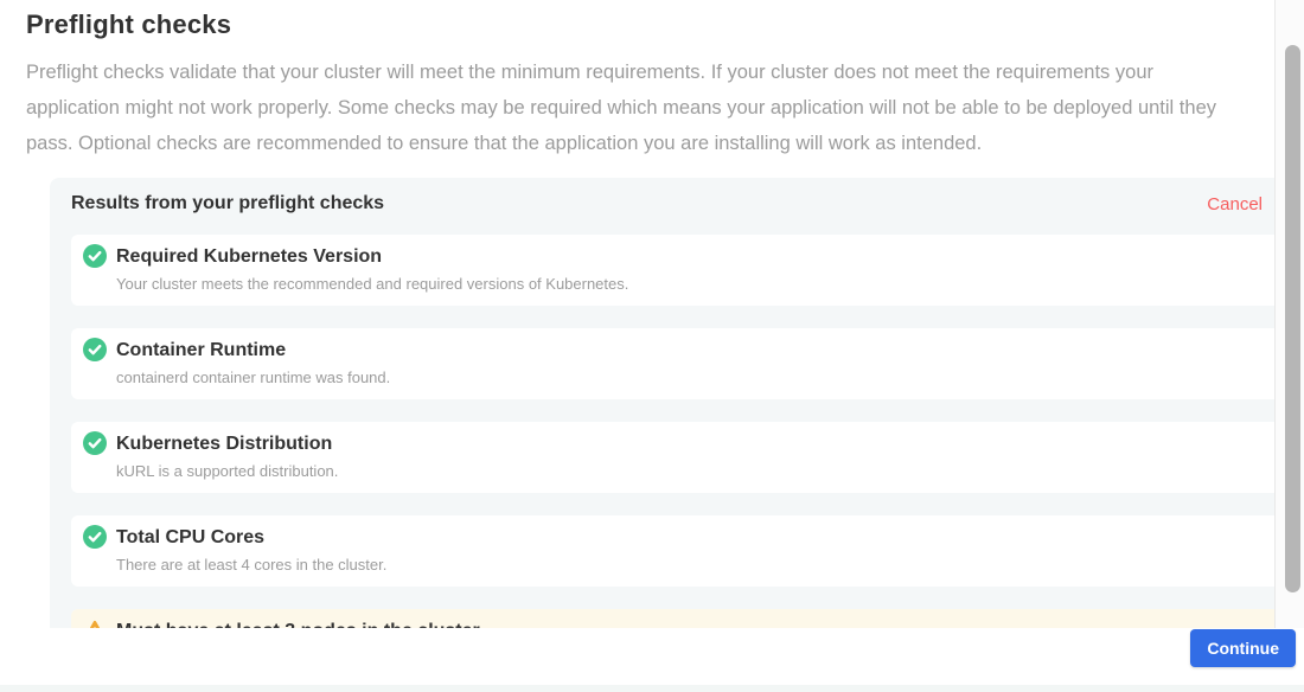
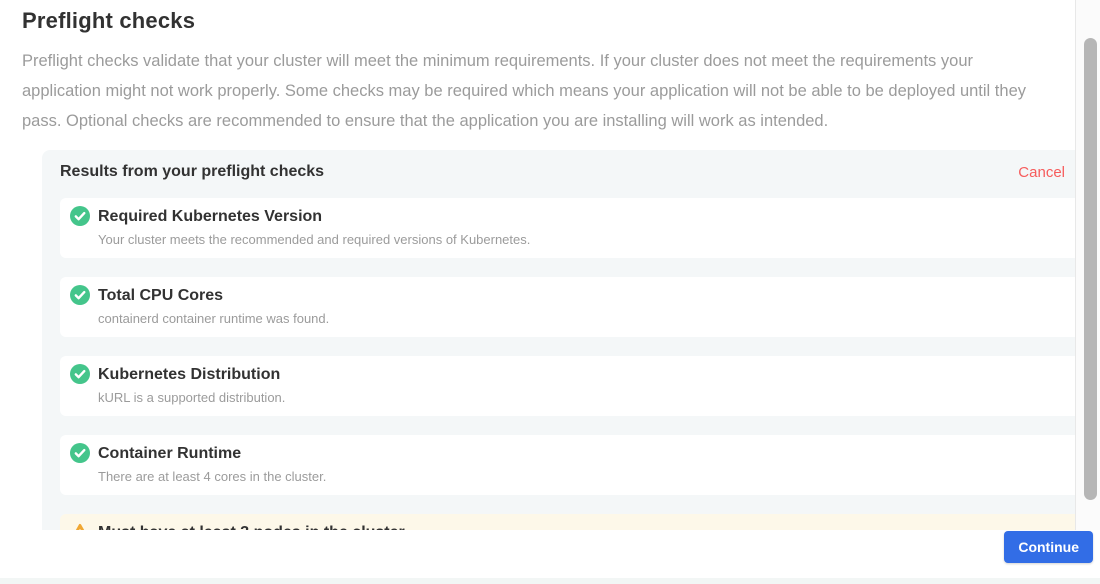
  Preflight checks
  Preflight checks validate that your cluster will meet the minimum requirements. If your cluster does not meet the requirements your application might not work properly. Some checks may be required which means your application will not be able to be deployed until they pass. Optional checks are recommended to ensure that the application you are installing will work as intended.
  Results from your preflight checks
  Cancel
  Required Kubernetes Version
  Your cluster meets the recommended and required versions of Kubernetes.
- Container Runtime
+ Total CPU Cores
  containerd container runtime was found.
  Kubernetes Distribution
  kURL is a supported distribution.
- Total CPU Cores
+ Container Runtime
  There are at least 4 cores in the cluster.
  Continue
